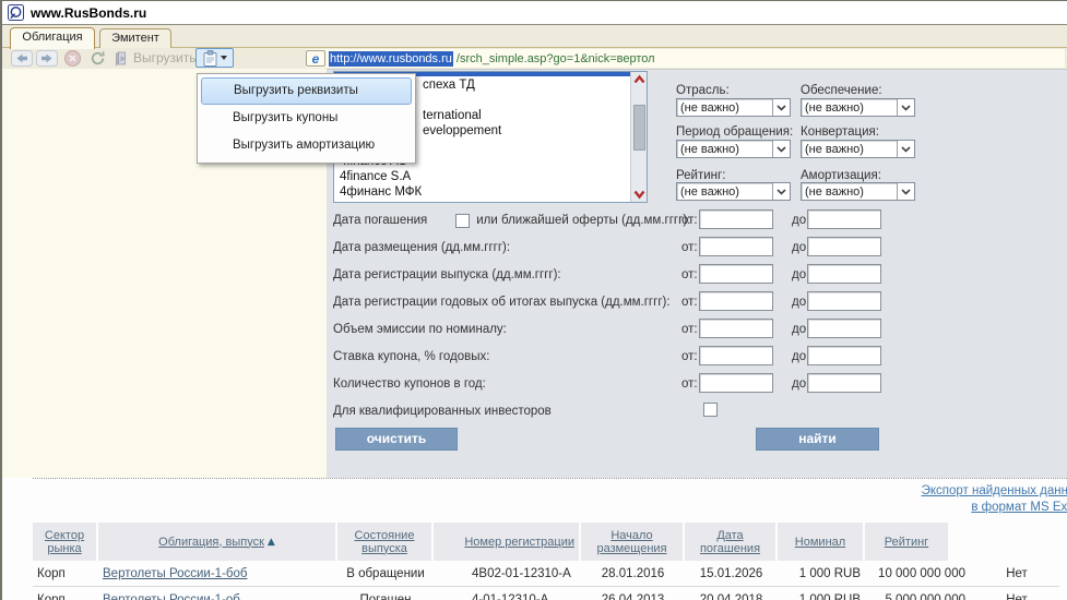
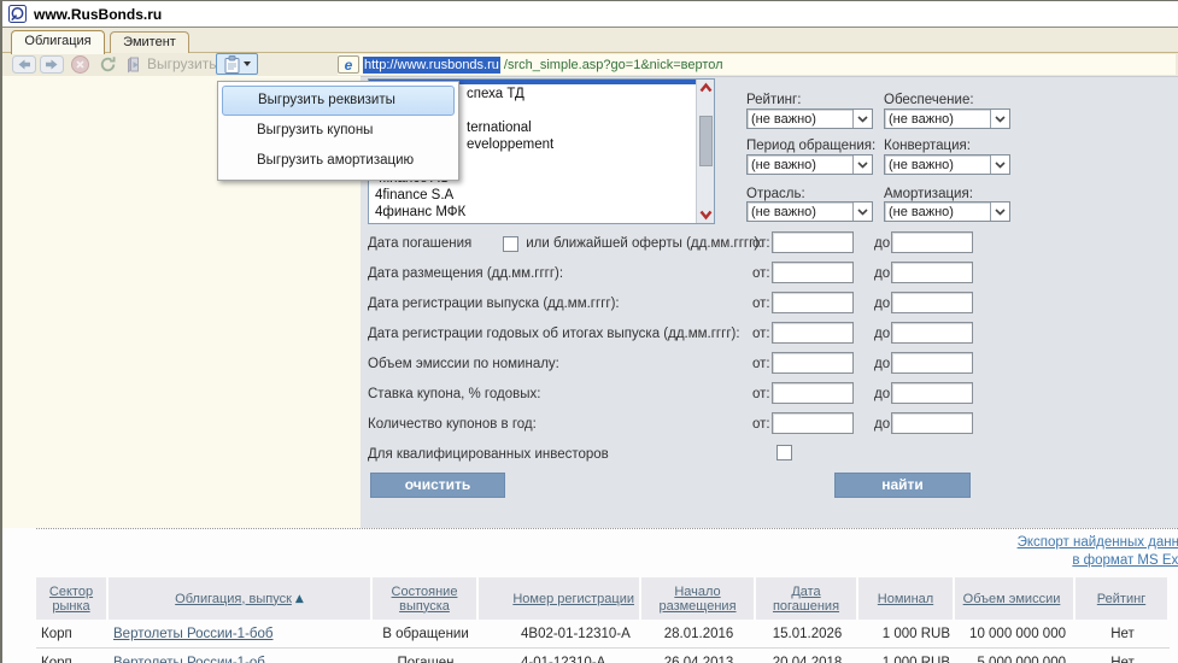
  www.RusBonds.ru
  Облигация
  Эмитент
  Выгрузить
  e
  http://www.rusbonds.ru
  /srch_simple.asp?go=1&nick=вертол
  спеха ТД
  ternational
  eveloppement
  4finance S.A
  4финанс МФК
- Отрасль:
+ Рейтинг:
  Обеспечение:
  (не важно)
  (не важно)
  Период обращения:
  Конвертация:
  (не важно)
  (не важно)
- Рейтинг:
+ Отрасль:
  Амортизация:
  (не важно)
  (не важно)
  Дата погашения
  или ближайшей оферты (дд.мм.гггг):
  Дата размещения (дд.мм.гггг):
  Дата регистрации выпуска (дд.мм.гггг):
  Дата регистрации годовых об итогах выпуска (дд.мм.гггг):
  Объем эмиссии по номиналу:
  Ставка купона, % годовых:
  Количество купонов в год:
  от:
  от:
  от:
  от:
  от:
  от:
  от:
  Для квалифицированных инвесторов
  очистить
  найти
  Экспорт найденных данн
  в формат MS Ex
  Сектор рынка
  Облигация, выпуск
  ▲
  Состояние выпуска
  Номер регистрации
  Начало размещения
  Дата погашения
  Номинал
+ Объем эмиссии
  Рейтинг
  Корп
  Вертолеты России-1-боб
  В обращении
  4B02-01-12310-A
  28.01.2016
  15.01.2026
  1 000 RUB
  10 000 000 000
  Нет
  Выгрузить реквизиты
  Выгрузить купоны
  Выгрузить амортизацию
